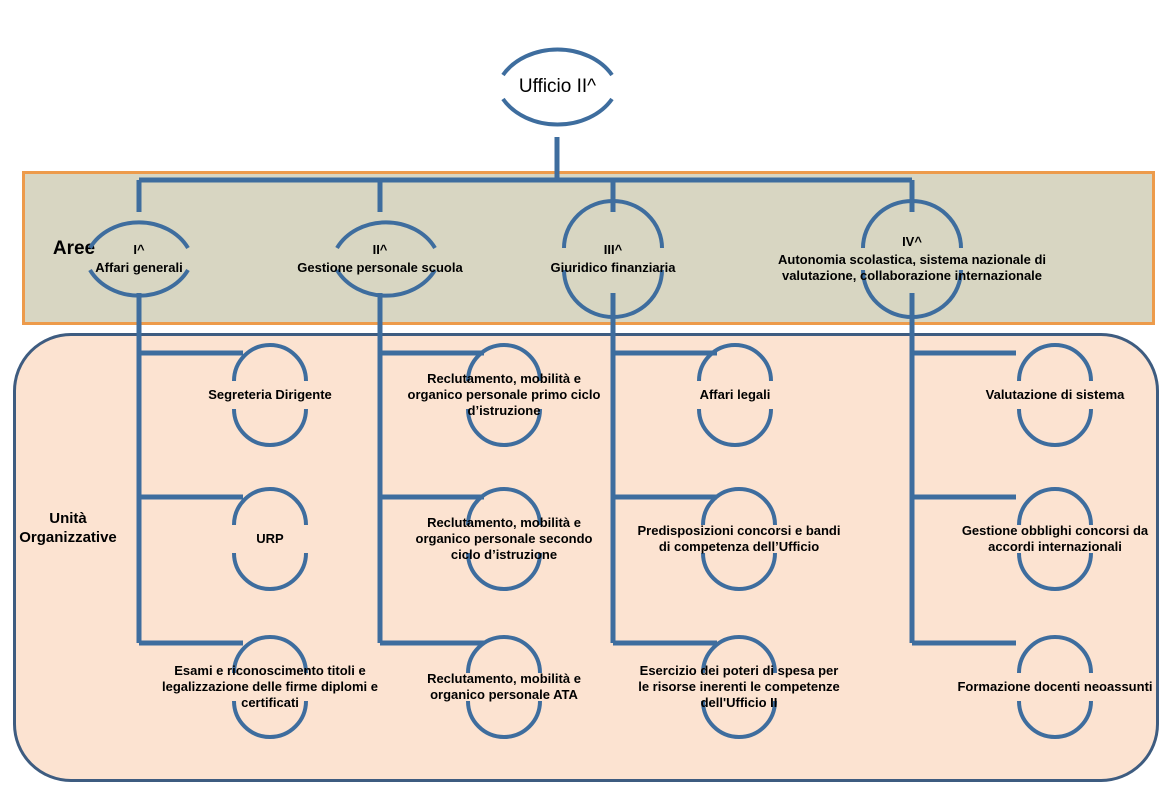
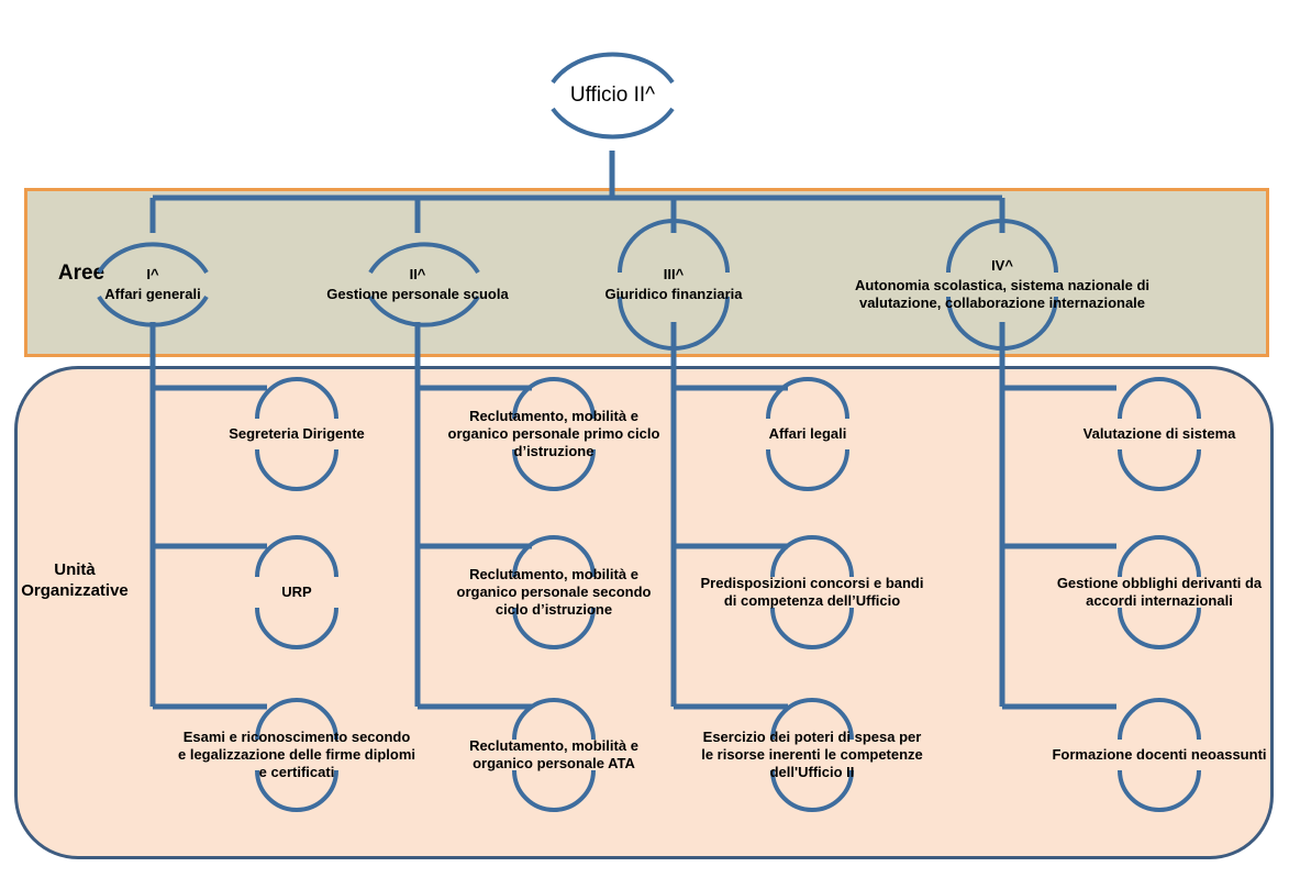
  Aree
  Unità
  Organizzative
  Ufficio II^
  I^
  Affari generali
  II^
  Gestione personale scuola
  III^
  Giuridico finanziaria
  IV^
  Autonomia scolastica, sistema nazionale di valutazione, collaborazione internazionale
  Segreteria Dirigente
  URP
- Esami e riconoscimento titoli e legalizzazione delle firme diplomi e certificati
+ Esami e riconoscimento secondo e legalizzazione delle firme diplomi e certificati
  Reclutamento, mobilità e organico personale primo ciclo d’istruzione
  Reclutamento, mobilità e organico personale secondo ciclo d’istruzione
  Reclutamento, mobilità e organico personale ATA
  Affari legali
  Predisposizioni concorsi e bandi di competenza dell’Ufficio
  Esercizio dei poteri di spesa per le risorse inerenti le competenze dell'Ufficio II
  Valutazione di sistema
- Gestione obblighi concorsi da accordi internazionali
+ Gestione obblighi derivanti da accordi internazionali
  Formazione docenti neoassunti
